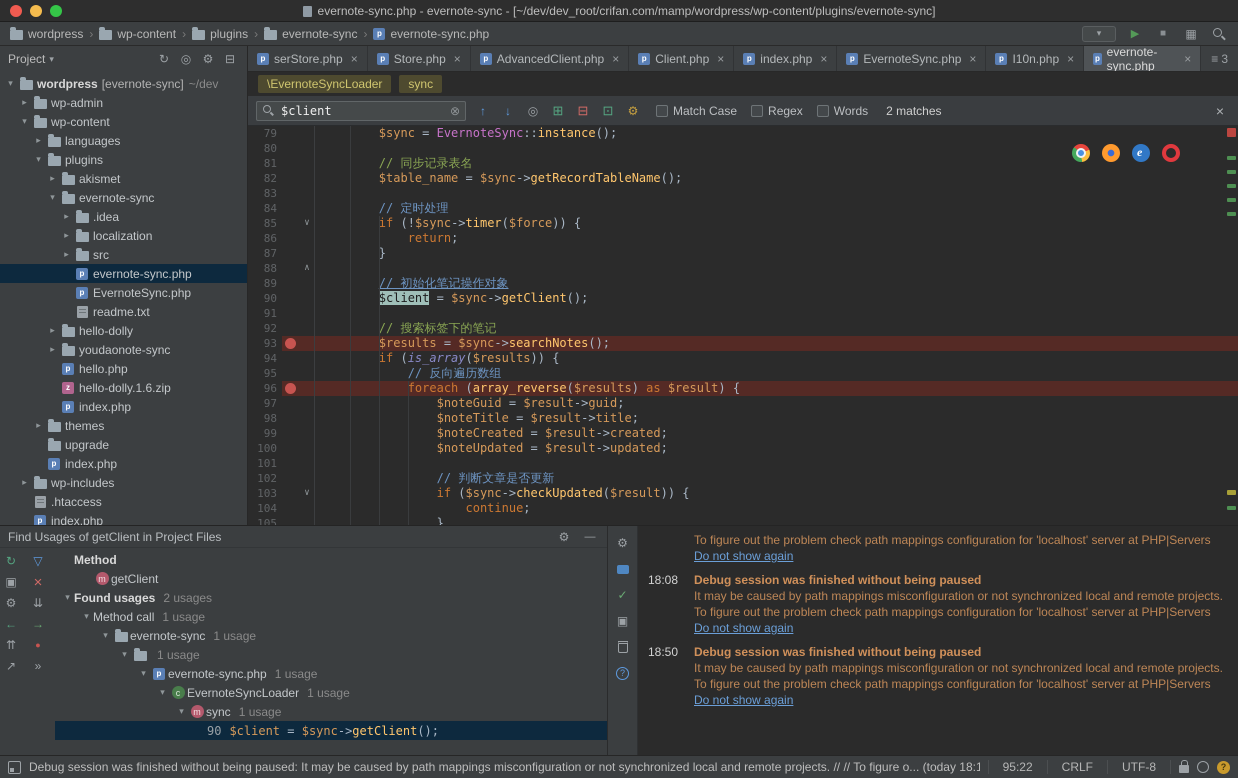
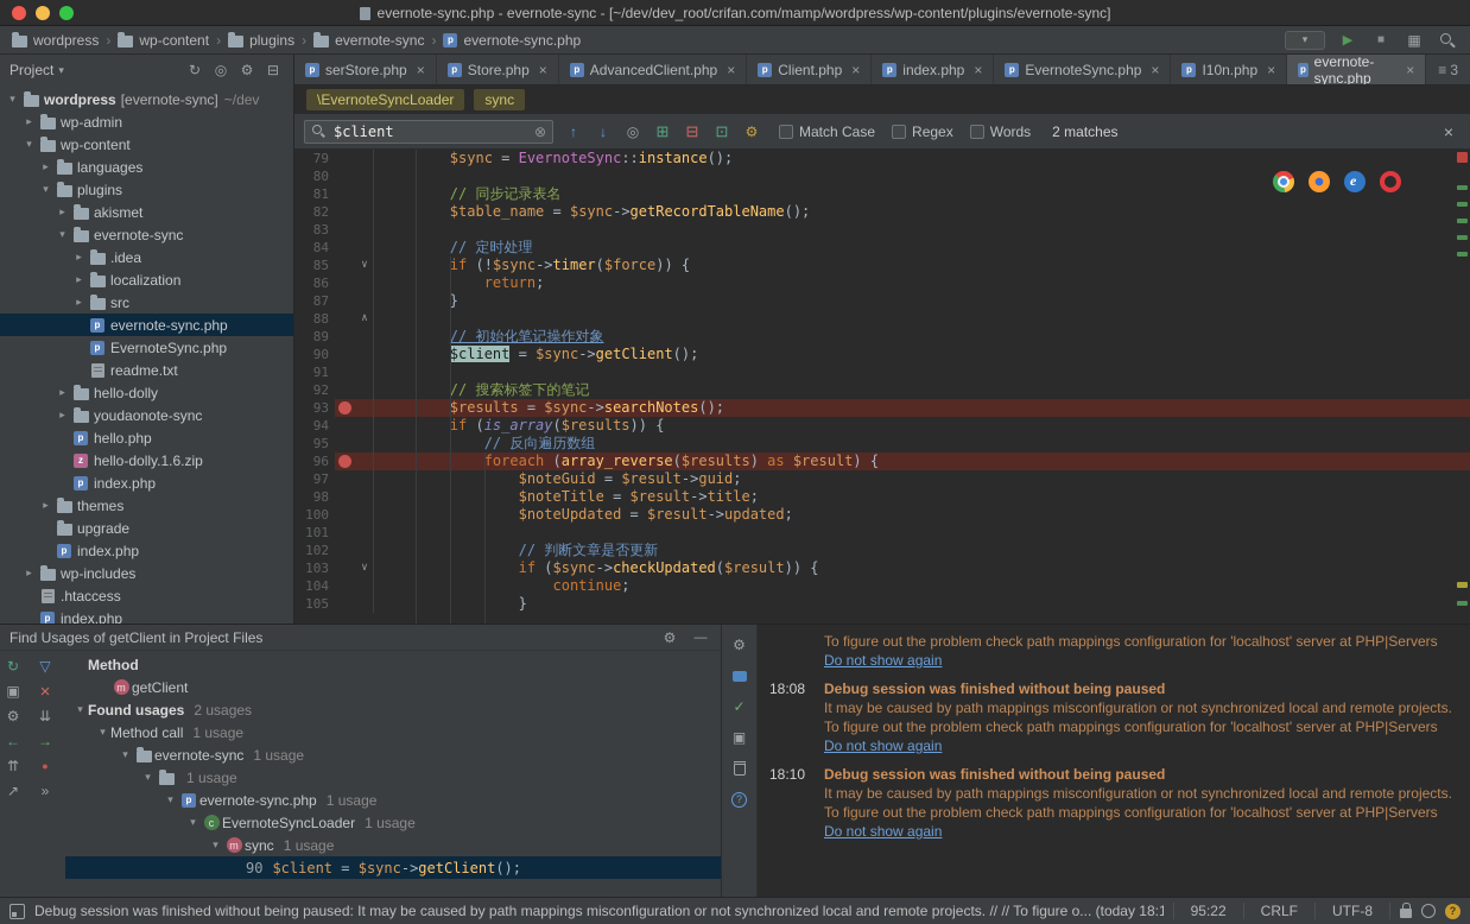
  evernote-sync.php - evernote-sync - [~/dev/dev_root/crifan.com/mamp/wordpress/wp-content/plugins/evernote-sync]
  wordpress
  ›
  wp-content
  ›
  plugins
  ›
  evernote-sync
  ›
  evernote-sync.php
  ▾
  Project
  ▾
  ▾
  wordpress
  [evernote-sync]
  ~/dev
  ▸
  wp-admin
  ▾
  wp-content
  ▸
  languages
  ▾
  plugins
  ▸
  akismet
  ▾
  evernote-sync
  ▸
  .idea
  ▸
  localization
  ▸
  src
  evernote-sync.php
  EvernoteSync.php
  readme.txt
  ▸
  hello-dolly
  ▸
  youdaonote-sync
  hello.php
  hello-dolly.1.6.zip
  index.php
  ▸
  themes
  upgrade
  index.php
  ▸
  wp-includes
  .htaccess
  index.php
  serStore.php
  ×
  Store.php
  ×
  AdvancedClient.php
  ×
  Client.php
  ×
  index.php
  ×
  EvernoteSync.php
  ×
  I10n.php
  ×
  evernote-sync.php
  ×
  ≡
  3
  \EvernoteSyncLoader
  sync
  $client
  ⊗
  Match Case
  Regex
  Words
  2 matches
  ×
  79
  $sync = EvernoteSync::instance();
  80
  81
  // 同步记录表名
  82
  $table_name = $sync->getRecordTableName();
  83
  84
  // 定时处理
  85
  ∨
  if (!$sync->timer($force)) {
  86
  return;
  87
  }
  88
  ∧
  89
  // 初始化笔记操作对象
  90
  $client = $sync->getClient();
  91
  92
  // 搜索标签下的笔记
  93
  $results = $sync->searchNotes();
  94
  if (is_array($results)) {
  95
  // 反向遍历数组
  96
  foreach (array_reverse($results) as $result) {
  97
  $noteGuid = $result->guid;
  98
  $noteTitle = $result->title;
- 99
- $noteCreated = $result->created;
  100
  $noteUpdated = $result->updated;
  101
  102
  // 判断文章是否更新
  103
  ∨
  if ($sync->checkUpdated($result)) {
  104
  continue;
  105
  }
  Find Usages of getClient in Project Files
  Method
  m
  getClient
  ▾
  Found usages
  2 usages
  ▾
  Method call
  1 usage
  ▾
  evernote-sync
  1 usage
  ▾
  1 usage
  ▾
  evernote-sync.php
  1 usage
  ▾
  c
  EvernoteSyncLoader
  1 usage
  ▾
  m
  sync
  1 usage
  90
  $client = $sync->getClient();
  To figure out the problem check path mappings configuration for 'localhost' server at PHP|Servers
  Do not show again
  18:08
  Debug session was finished without being paused
  It may be caused by path mappings misconfiguration or not synchronized local and remote projects.
  To figure out the problem check path mappings configuration for 'localhost' server at PHP|Servers
  Do not show again
- 18:50
+ 18:10
  Debug session was finished without being paused
  It may be caused by path mappings misconfiguration or not synchronized local and remote projects.
  To figure out the problem check path mappings configuration for 'localhost' server at PHP|Servers
  Do not show again
  Debug session was finished without being paused: It may be caused by path mappings misconfiguration or not synchronized local and remote projects. // // To figure o... (today 18:1
  95:22
  CRLF
  UTF-8
  ?
